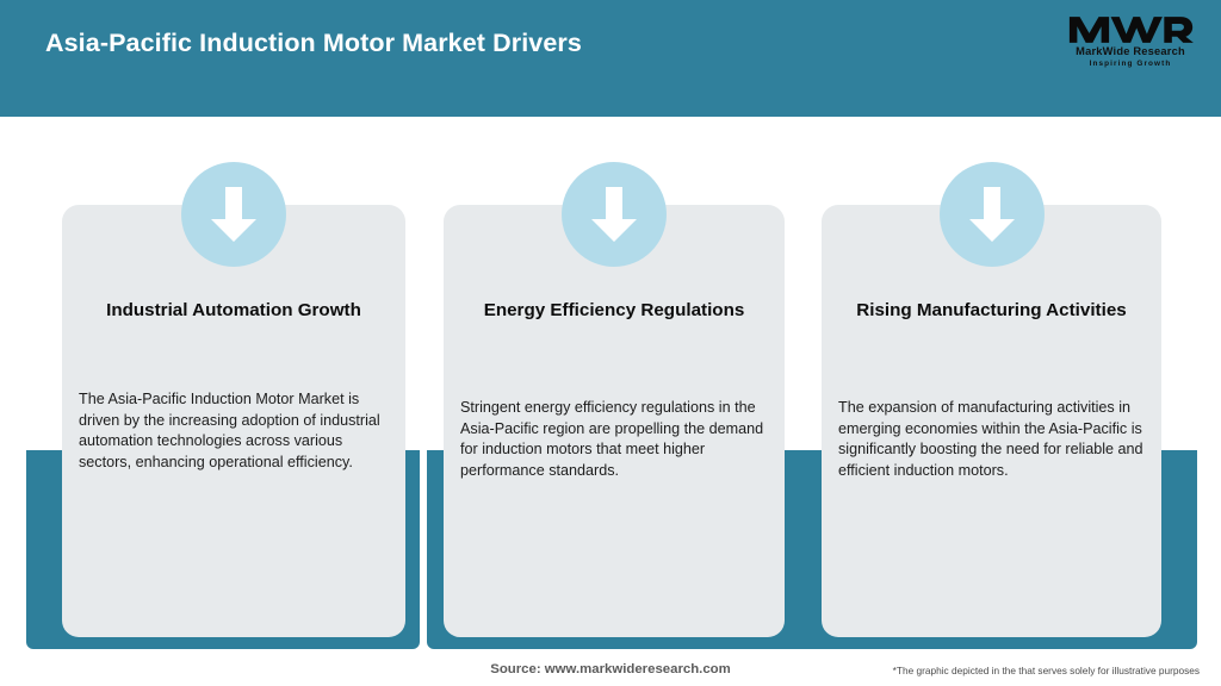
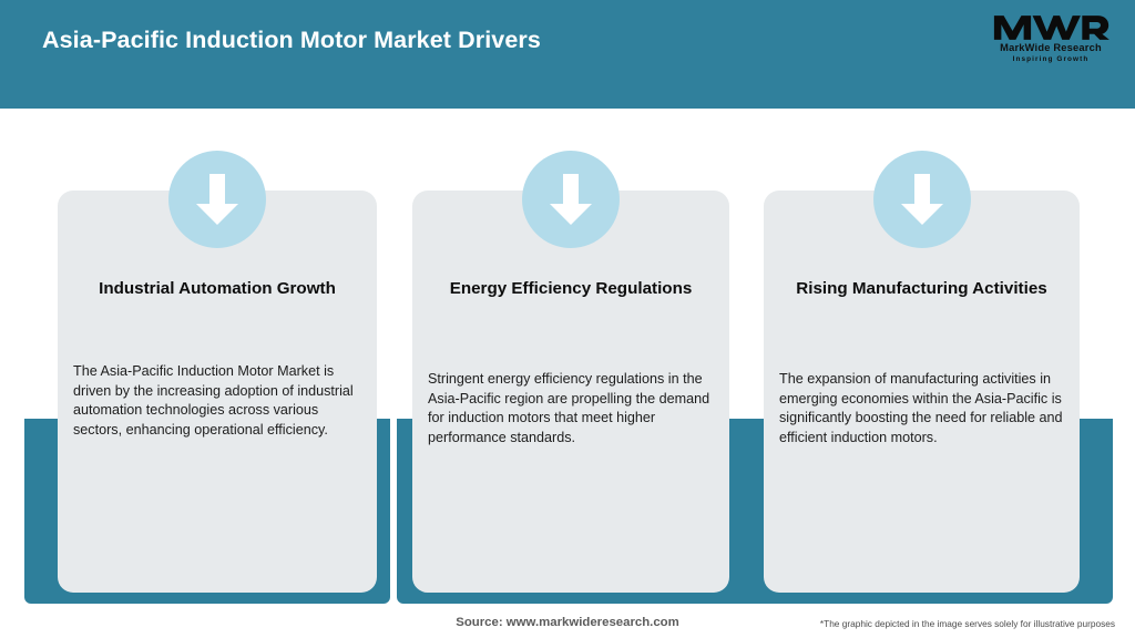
  Asia-Pacific Induction Motor Market Drivers
  MarkWide Research
  Industrial Automation Growth
  The Asia-Pacific Induction Motor Market is driven by the increasing adoption of industrial automation technologies across various sectors, enhancing operational efficiency.
  Energy Efficiency Regulations
  Stringent energy efficiency regulations in the Asia-Pacific region are propelling the demand for induction motors that meet higher performance standards.
  Rising Manufacturing Activities
  The expansion of manufacturing activities in emerging economies within the Asia-Pacific is significantly boosting the need for reliable and efficient induction motors.
  Source: www.markwideresearch.com
- *The graphic depicted in the that serves solely for illustrative purposes
+ *The graphic depicted in the image serves solely for illustrative purposes
